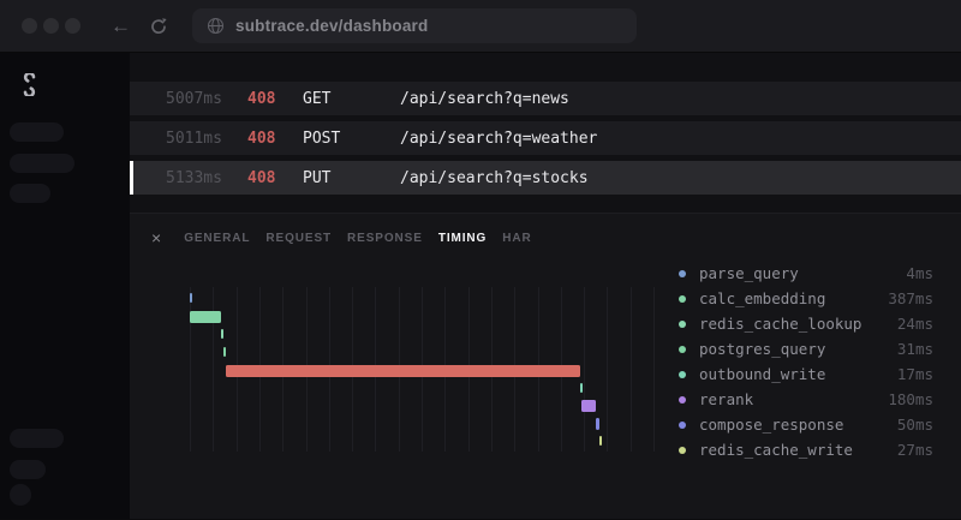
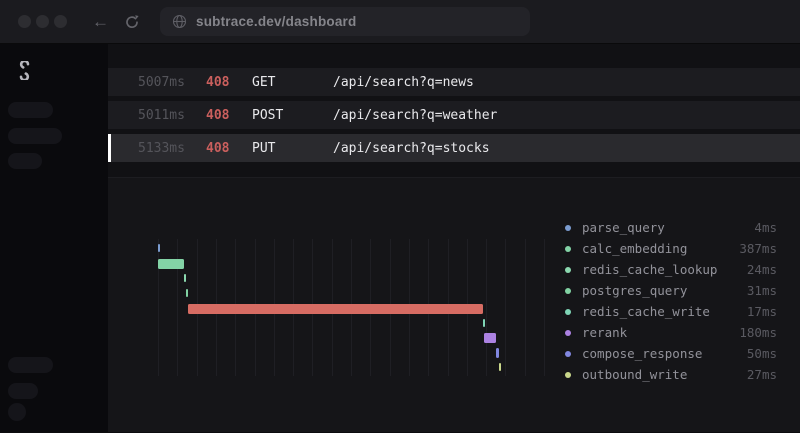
  ←
  subtrace.dev/dashboard
  5007ms
  408
  GET
  /api/search?q=news
  5011ms
  408
  POST
  /api/search?q=weather
  5133ms
  408
  PUT
  /api/search?q=stocks
- ×
- GENERAL
- REQUEST
- RESPONSE
- TIMING
- HAR
  parse_query
  4ms
  calc_embedding
  387ms
  redis_cache_lookup
  24ms
  postgres_query
  31ms
- outbound_write
+ redis_cache_write
  17ms
  rerank
  180ms
  compose_response
  50ms
- redis_cache_write
+ outbound_write
  27ms
